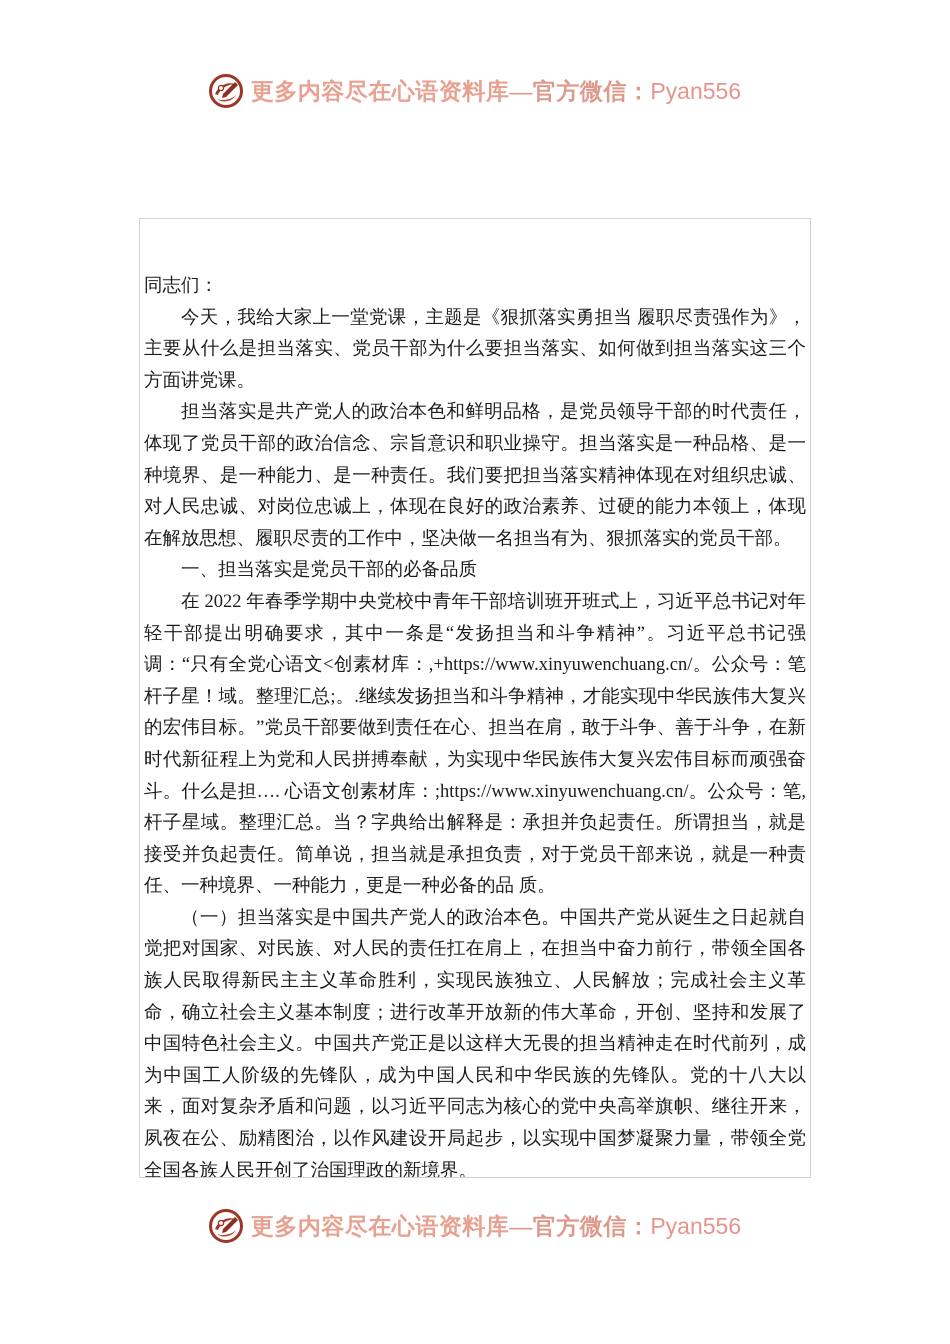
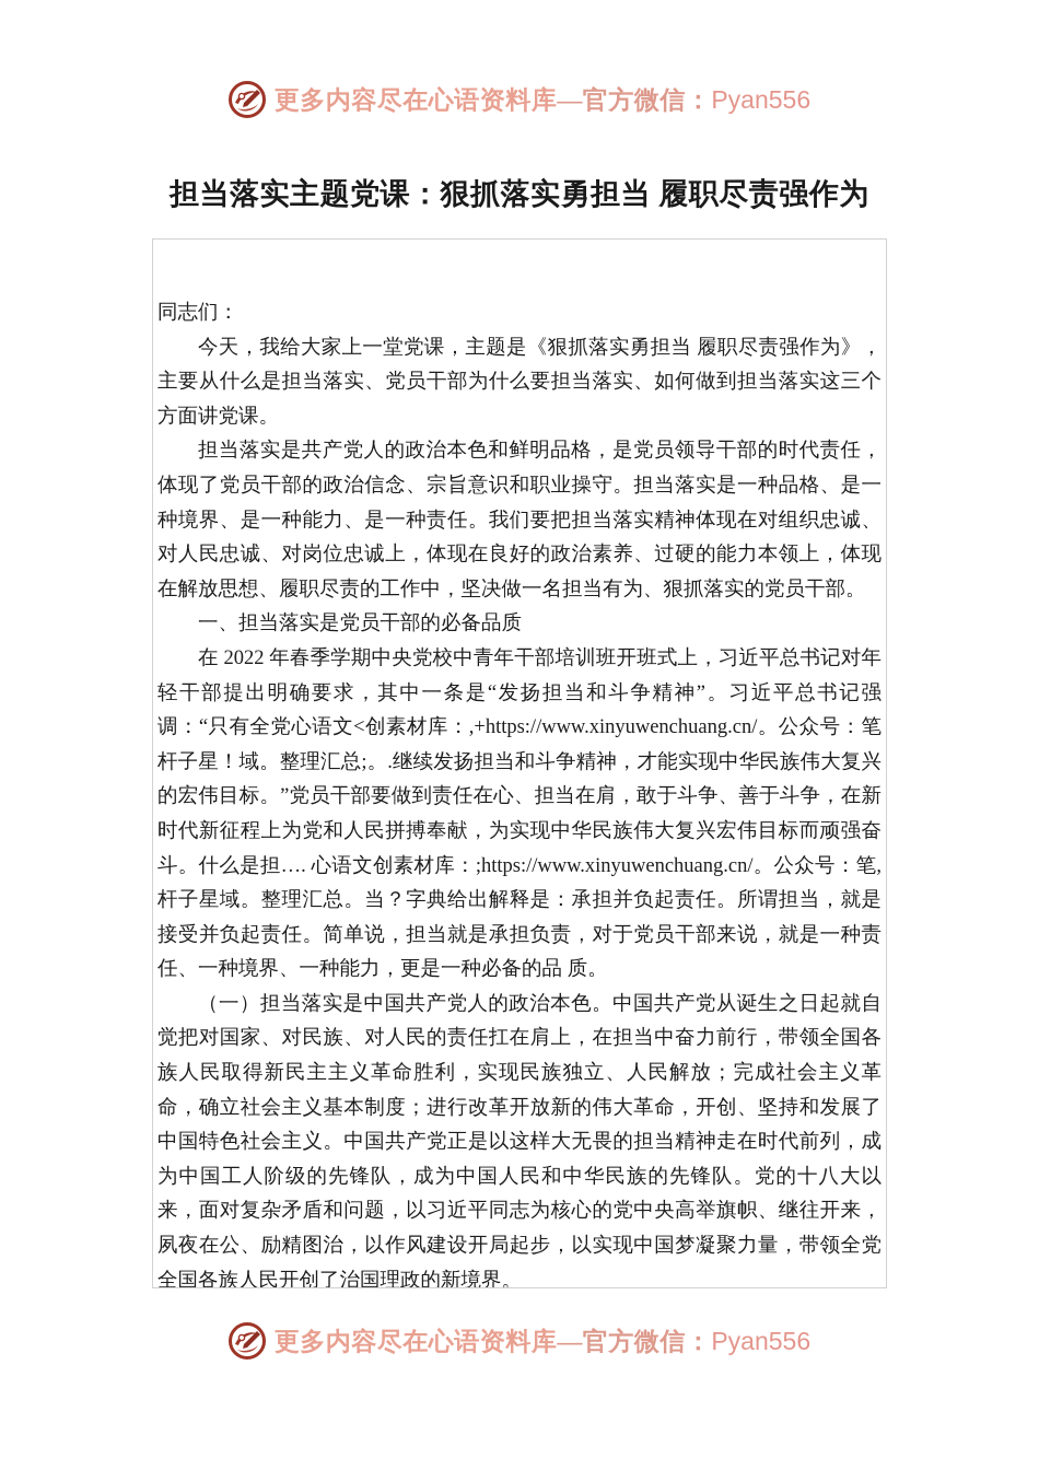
  更多内容尽在心语资料库—官方微信：Pyan556
+ 担当落实主题党课：狠抓落实勇担当 履职尽责强作为
  同志们：
  今天，我给大家上一堂党课，主题是《狠抓落实勇担当 履职尽责强作为》，主要从什么是担当落实、党员干部为什么要担当落实、如何做到担当落实这三个方面讲党课。
  担当落实是共产党人的政治本色和鲜明品格，是党员领导干部的时代责任，体现了党员干部的政治信念、宗旨意识和职业操守。担当落实是一种品格、是一种境界、是一种能力、是一种责任。我们要把担当落实精神体现在对组织忠诚、对人民忠诚、对岗位忠诚上，体现在良好的政治素养、过硬的能力本领上，体现在解放思想、履职尽责的工作中，坚决做一名担当有为、狠抓落实的党员干部。
  一、担当落实是党员干部的必备品质
  在 2022 年春季学期中央党校中青年干部培训班开班式上，习近平总书记对年轻干部提出明确要求，其中一条是“发扬担当和斗争精神”。习近平总书记强调：“只有全党心语文<创素材库：,+https://www.xinyuwenchuang.cn/。公众号：笔杆子星！域。整理汇总;。.继续发扬担当和斗争精神，才能实现中华民族伟大复兴的宏伟目标。”党员干部要做到责任在心、担当在肩，敢于斗争、善于斗争，在新时代新征程上为党和人民拼搏奉献，为实现中华民族伟大复兴宏伟目标而顽强奋斗。什么是担…. 心语文创素材库：;https://www.xinyuwenchuang.cn/。公众号：笔,杆子星域。整理汇总。当？字典给出解释是：承担并负起责任。所谓担当，就是接受并负起责任。简单说，担当就是承担负责，对于党员干部来说，就是一种责任、一种境界、一种能力，更是一种必备的品 质。
  （一）担当落实是中国共产党人的政治本色。中国共产党从诞生之日起就自觉把对国家、对民族、对人民的责任扛在肩上，在担当中奋力前行，带领全国各族人民取得新民主主义革命胜利，实现民族独立、人民解放；完成社会主义革命，确立社会主义基本制度；进行改革开放新的伟大革命，开创、坚持和发展了中国特色社会主义。中国共产党正是以这样大无畏的担当精神走在时代前列，成为中国工人阶级的先锋队，成为中国人民和中华民族的先锋队。党的十八大以来，面对复杂矛盾和问题，以习近平同志为核心的党中央高举旗帜、继往开来，夙夜在公、励精图治，以作风建设开局起步，以实现中国梦凝聚力量，带领全党全国各族人民开创了治国理政的新境界。
  更多内容尽在心语资料库—官方微信：Pyan556
